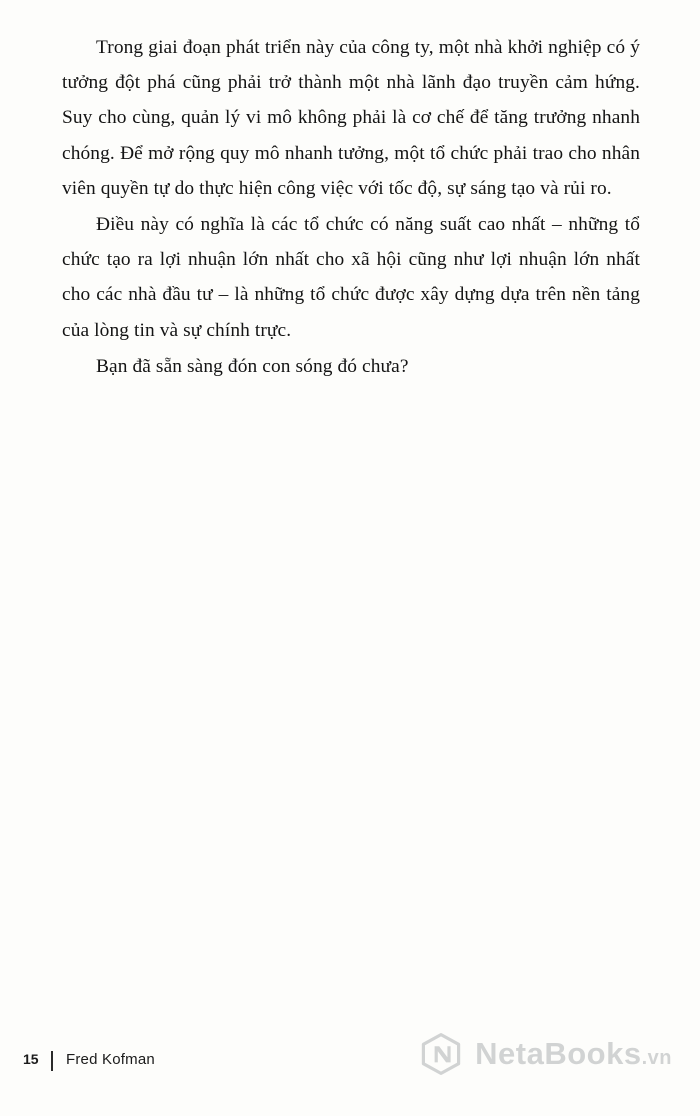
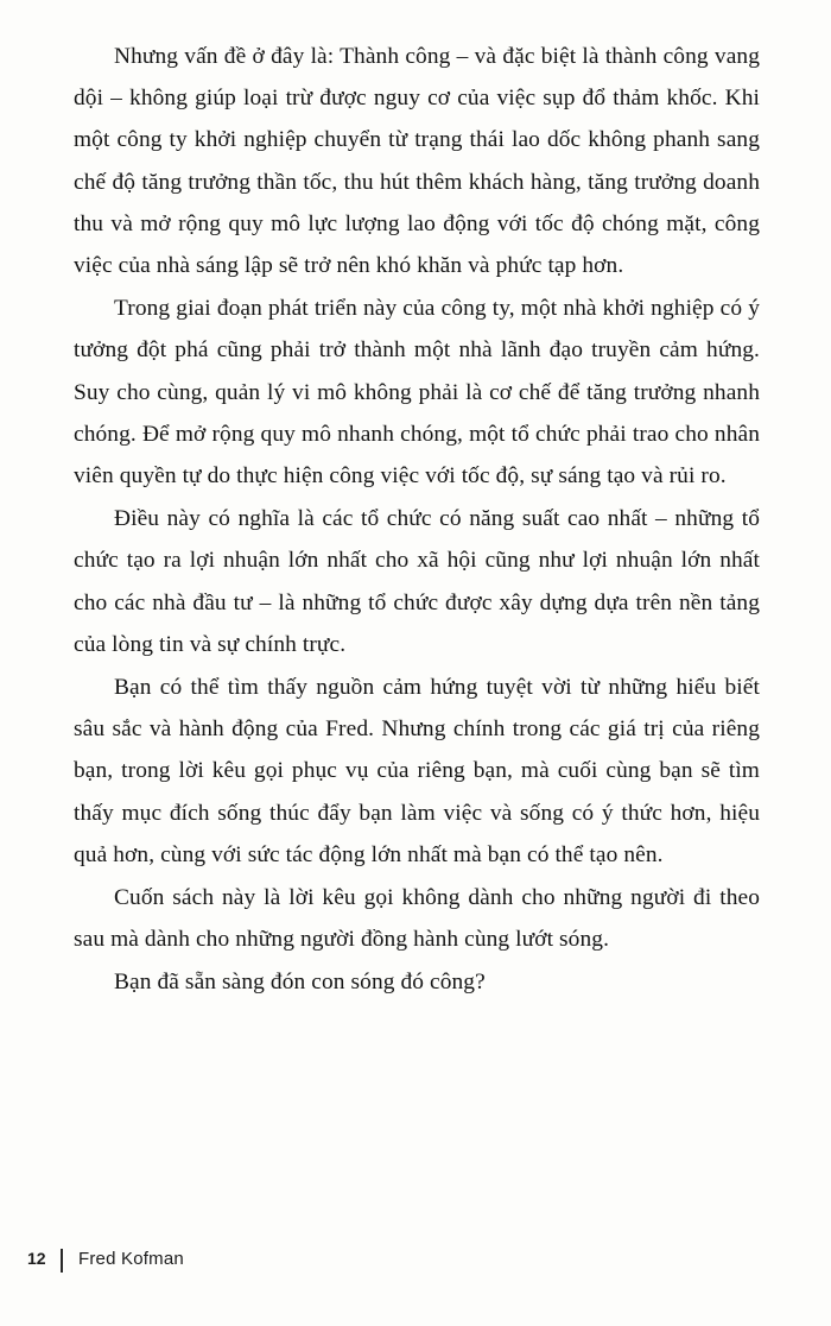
+ Nhưng vấn đề ở đây là: Thành công – và đặc biệt là thành công vang dội – không giúp loại trừ được nguy cơ của việc sụp đổ thảm khốc. Khi một công ty khởi nghiệp chuyển từ trạng thái lao dốc không phanh sang chế độ tăng trưởng thần tốc, thu hút thêm khách hàng, tăng trưởng doanh thu và mở rộng quy mô lực lượng lao động với tốc độ chóng mặt, công việc của nhà sáng lập sẽ trở nên khó khăn và phức tạp hơn.
- Trong giai đoạn phát triển này của công ty, một nhà khởi nghiệp có ý tưởng đột phá cũng phải trở thành một nhà lãnh đạo truyền cảm hứng. Suy cho cùng, quản lý vi mô không phải là cơ chế để tăng trưởng nhanh chóng. Để mở rộng quy mô nhanh tưởng, một tổ chức phải trao cho nhân viên quyền tự do thực hiện công việc với tốc độ, sự sáng tạo và rủi ro.
+ Trong giai đoạn phát triển này của công ty, một nhà khởi nghiệp có ý tưởng đột phá cũng phải trở thành một nhà lãnh đạo truyền cảm hứng. Suy cho cùng, quản lý vi mô không phải là cơ chế để tăng trưởng nhanh chóng. Để mở rộng quy mô nhanh chóng, một tổ chức phải trao cho nhân viên quyền tự do thực hiện công việc với tốc độ, sự sáng tạo và rủi ro.
  Điều này có nghĩa là các tổ chức có năng suất cao nhất – những tổ chức tạo ra lợi nhuận lớn nhất cho xã hội cũng như lợi nhuận lớn nhất cho các nhà đầu tư – là những tổ chức được xây dựng dựa trên nền tảng của lòng tin và sự chính trực.
+ Bạn có thể tìm thấy nguồn cảm hứng tuyệt vời từ những hiểu biết sâu sắc và hành động của Fred. Nhưng chính trong các giá trị của riêng bạn, trong lời kêu gọi phục vụ của riêng bạn, mà cuối cùng bạn sẽ tìm thấy mục đích sống thúc đẩy bạn làm việc và sống có ý thức hơn, hiệu quả hơn, cùng với sức tác động lớn nhất mà bạn có thể tạo nên.
+ Cuốn sách này là lời kêu gọi không dành cho những người đi theo sau mà dành cho những người đồng hành cùng lướt sóng.
- Bạn đã sẵn sàng đón con sóng đó chưa?
+ Bạn đã sẵn sàng đón con sóng đó công?
- 15
+ 12
  Fred Kofman
- NetaBooks.vn
